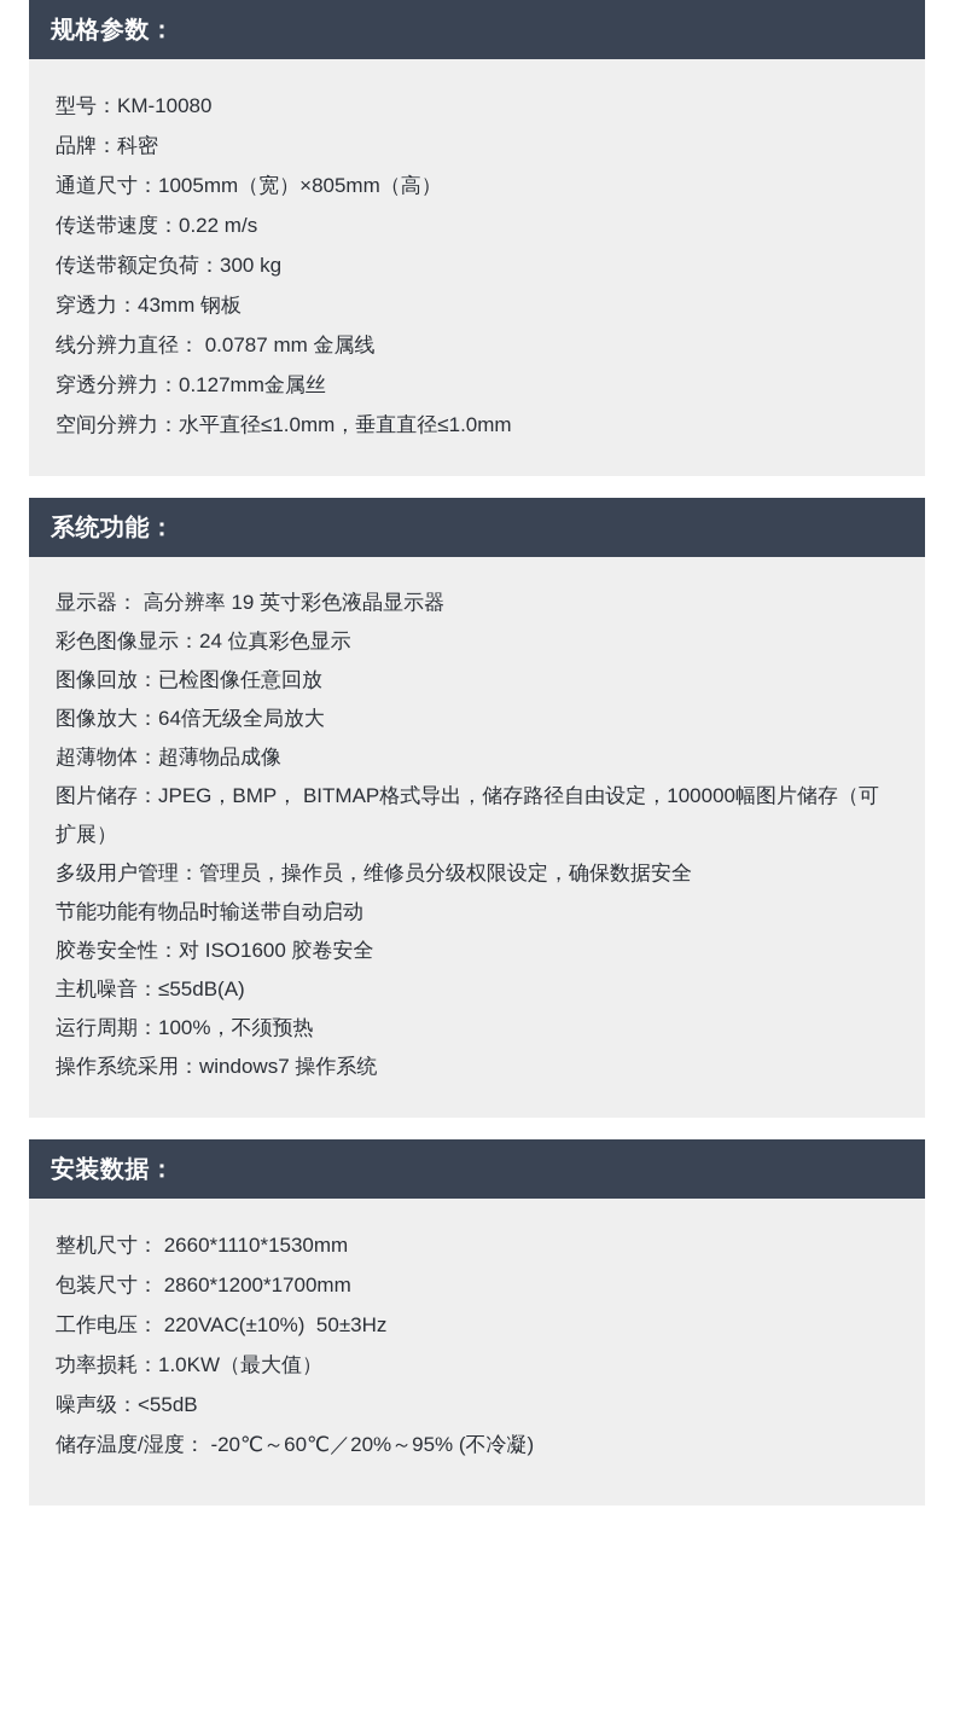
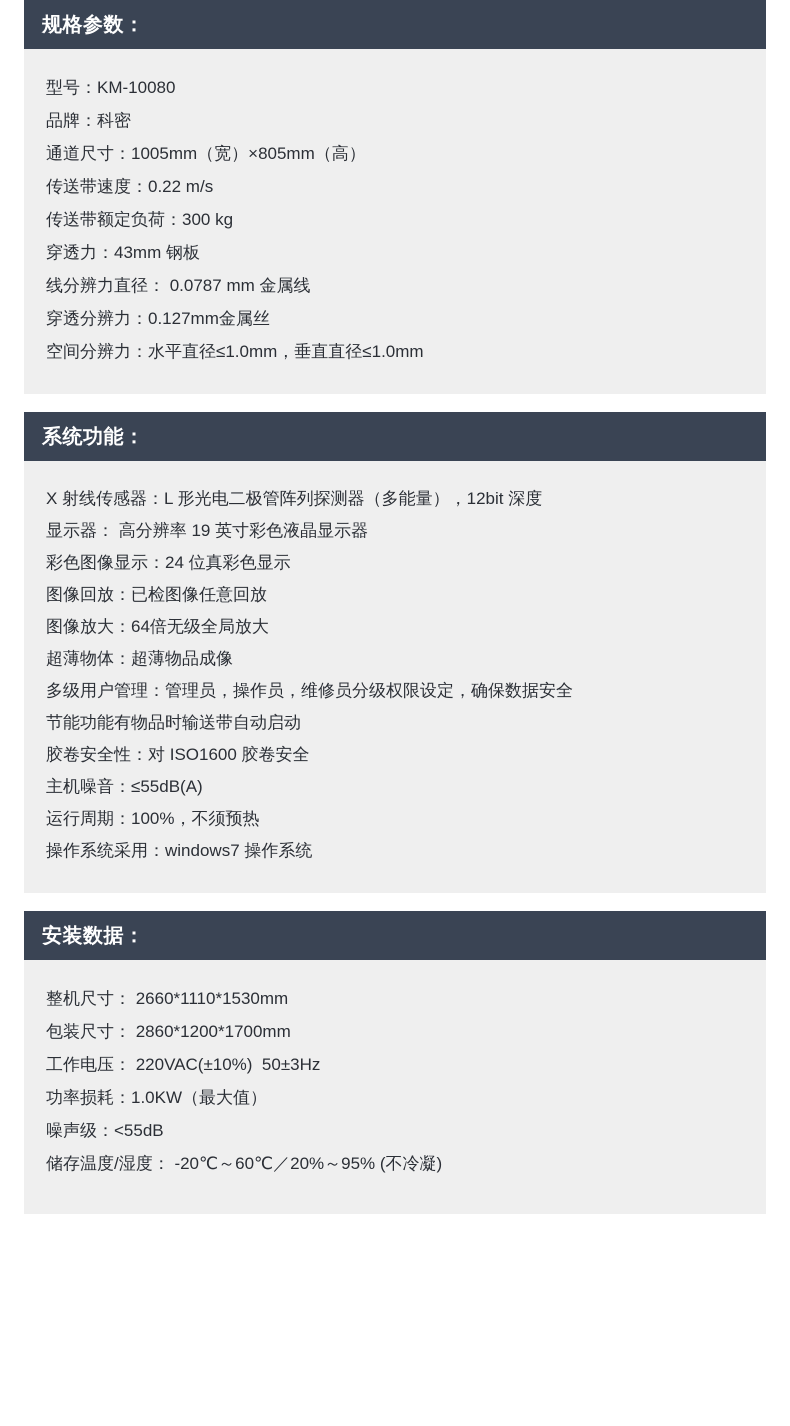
  规格参数：
  型号：KM-10080
  品牌：科密
  通道尺寸：1005mm（宽）×805mm（高）
  传送带速度：0.22 m/s
  传送带额定负荷：300 kg
  穿透力：43mm 钢板
  线分辨力直径： 0.0787 mm 金属线
  穿透分辨力：0.127mm金属丝
  空间分辨力：水平直径≤1.0mm，垂直直径≤1.0mm
  系统功能：
+ X 射线传感器：L 形光电二极管阵列探测器（多能量），12bit 深度
  显示器： 高分辨率 19 英寸彩色液晶显示器
  彩色图像显示：24 位真彩色显示
  图像回放：已检图像任意回放
  图像放大：64倍无级全局放大
  超薄物体：超薄物品成像
- 图片储存：JPEG，BMP， BITMAP格式导出，储存路径自由设定，100000幅图片储存（可扩展）
  多级用户管理：管理员，操作员，维修员分级权限设定，确保数据安全
  节能功能有物品时输送带自动启动
  胶卷安全性：对 ISO1600 胶卷安全
  主机噪音：≤55dB(A)
  运行周期：100%，不须预热
  操作系统采用：windows7 操作系统
  安装数据：
  整机尺寸： 2660*1110*1530mm
  包装尺寸： 2860*1200*1700mm
  工作电压： 220VAC(±10%) 50±3Hz
  功率损耗：1.0KW（最大值）
  噪声级：<55dB
  储存温度/湿度： -20℃～60℃／20%～95% (不冷凝)
